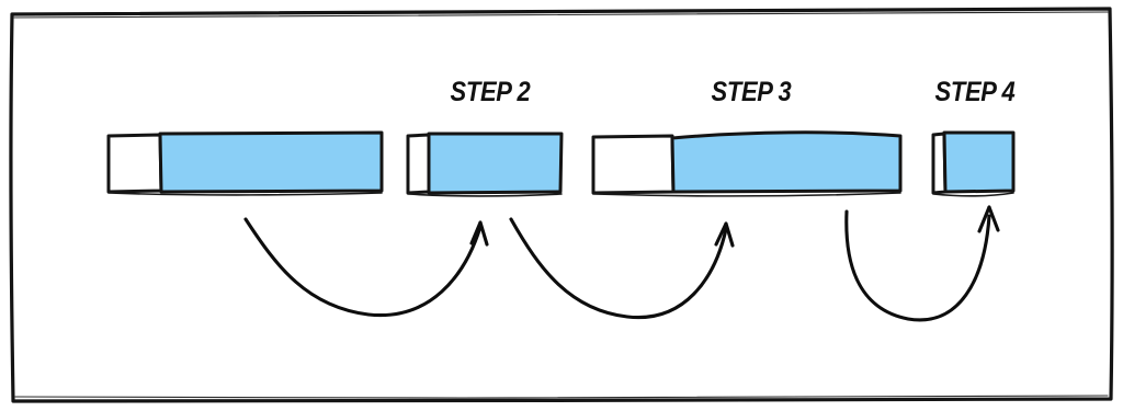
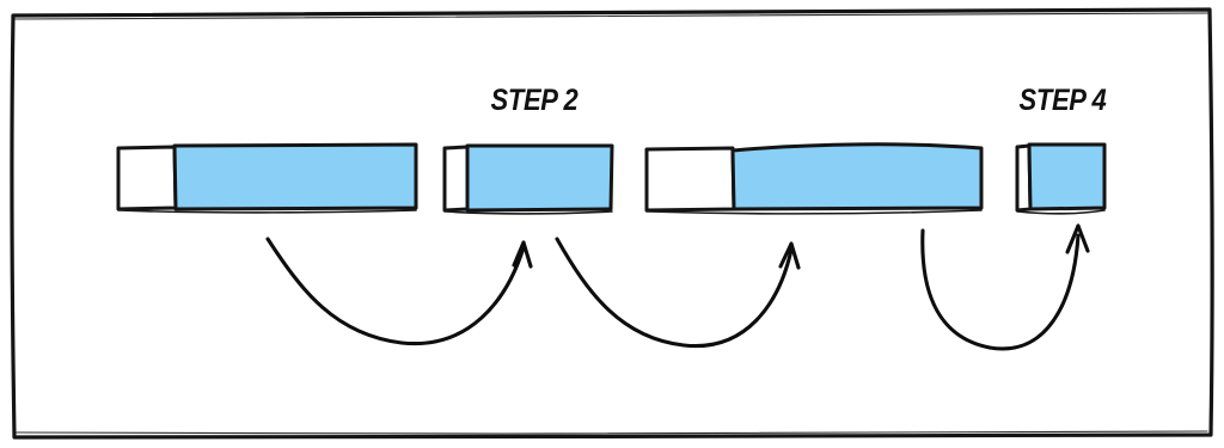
  STEP 2
- STEP 3
  STEP 4
